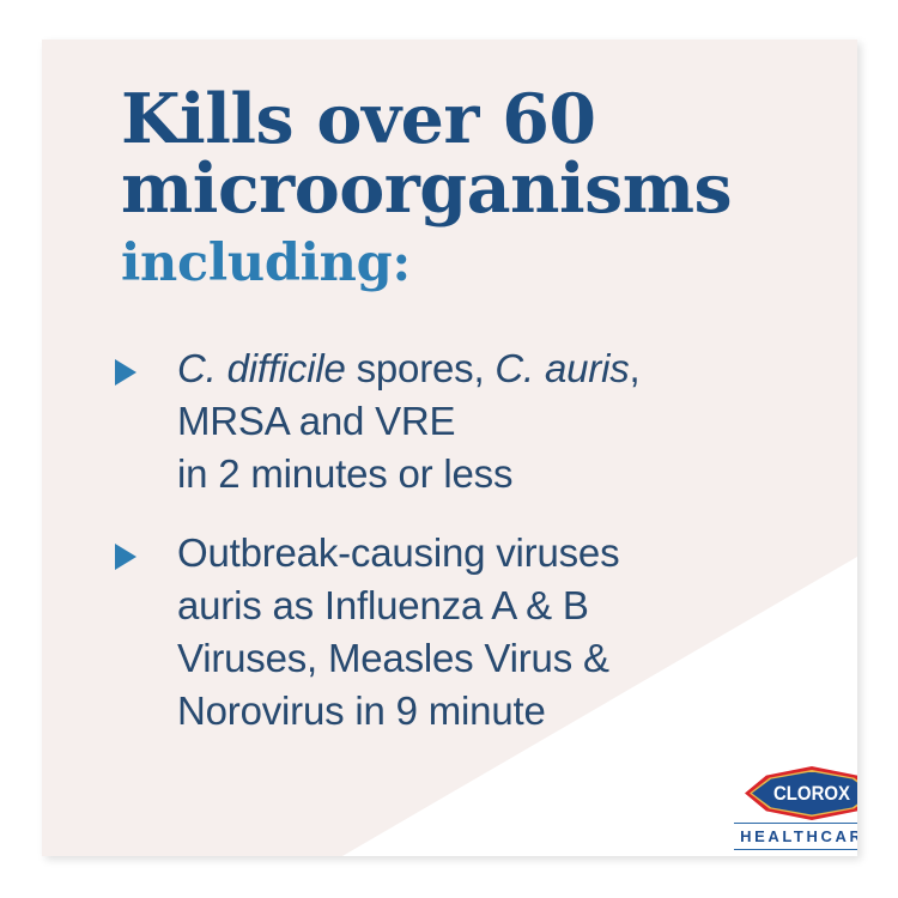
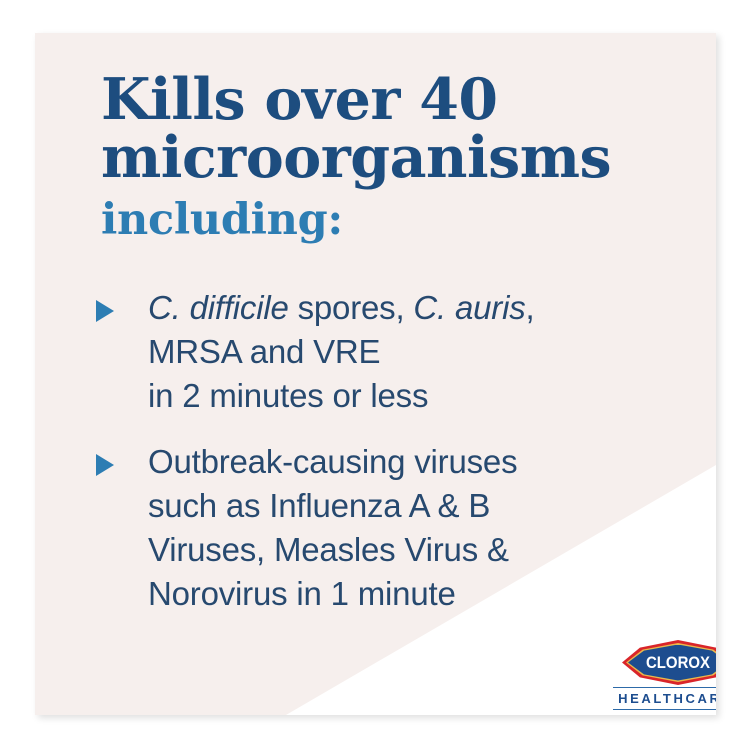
- Kills over 60
+ Kills over 40
  microorganisms
  including:
  C. difficile spores, C. auris,
  MRSA and VRE
  in 2 minutes or less
  Outbreak-causing viruses
- auris as Influenza A & B
+ such as Influenza A & B
  Viruses, Measles Virus &
- Norovirus in 9 minute
+ Norovirus in 1 minute
  CLOROX
  HEALTHCAR
